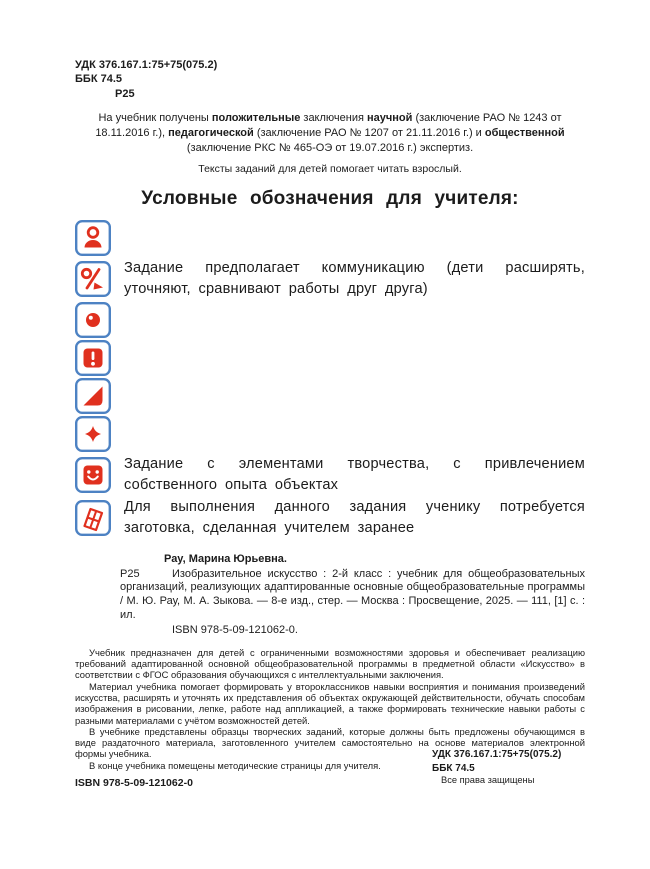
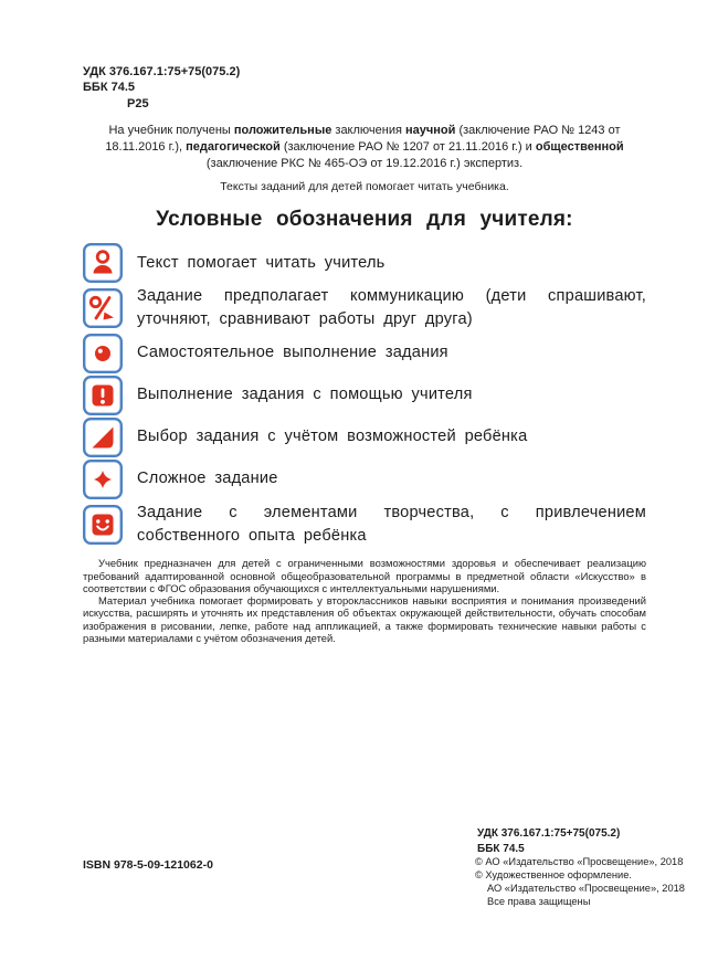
  УДК 376.167.1:75+75(075.2)
  ББК 74.5
  Р25
- На учебник получены положительные заключения научной (заключение РАО № 1243 от 18.11.2016 г.), педагогической (заключение РАО № 1207 от 21.11.2016 г.) и общественной (заключение РКС № 465-ОЭ от 19.07.2016 г.) экспертиз.
+ На учебник получены положительные заключения научной (заключение РАО № 1243 от 18.11.2016 г.), педагогической (заключение РАО № 1207 от 21.11.2016 г.) и общественной (заключение РКС № 465-ОЭ от 19.12.2016 г.) экспертиз.
- Тексты заданий для детей помогает читать взрослый.
+ Тексты заданий для детей помогает читать учебника.
  Условные обозначения для учителя:
+ Текст помогает читать учитель
- Задание предполагает коммуникацию (дети расширять, уточняют, сравнивают работы друг друга)
+ Задание предполагает коммуникацию (дети спрашивают, уточняют, сравнивают работы друг друга)
+ Самостоятельное выполнение задания
+ Выполнение задания с помощью учителя
+ Выбор задания с учётом возможностей ребёнка
+ Сложное задание
- Задание с элементами творчества, с привлечением собственного опыта объектах
+ Задание с элементами творчества, с привлечением собственного опыта ребёнка
- Для выполнения данного задания ученику потребуется заготовка, сделанная учителем заранее
- Рау, Марина Юрьевна.
- Р25 Изобразительное искусство : 2-й класс : учебник для общеобразовательных организаций, реализующих адаптированные основные общеобразовательные программы / М. Ю. Рау, М. А. Зыкова. — 8-е изд., стер. — Москва : Просвещение, 2025. — 111, [1] с. : ил.
- ISBN 978-5-09-121062-0.
- Учебник предназначен для детей с ограниченными возможностями здоровья и обеспечивает реализацию требований адаптированной основной общеобразовательной программы в предметной области «Искусство» в соответствии с ФГОС образования обучающихся с интеллектуальными заключения.
+ Учебник предназначен для детей с ограниченными возможностями здоровья и обеспечивает реализацию требований адаптированной основной общеобразовательной программы в предметной области «Искусство» в соответствии с ФГОС образования обучающихся с интеллектуальными нарушениями.
- Материал учебника помогает формировать у второклассников навыки восприятия и понимания произведений искусства, расширять и уточнять их представления об объектах окружающей действительности, обучать способам изображения в рисовании, лепке, работе над аппликацией, а также формировать технические навыки работы с разными материалами с учётом возможностей детей.
+ Материал учебника помогает формировать у второклассников навыки восприятия и понимания произведений искусства, расширять и уточнять их представления об объектах окружающей действительности, обучать способам изображения в рисовании, лепке, работе над аппликацией, а также формировать технические навыки работы с разными материалами с учётом обозначения детей.
- В учебнике представлены образцы творческих заданий, которые должны быть предложены обучающимся в виде раздаточного материала, заготовленного учителем самостоятельно на основе материалов электронной формы учебника.
- В конце учебника помещены методические страницы для учителя.
  УДК 376.167.1:75+75(075.2)
  ББК 74.5
  ISBN 978-5-09-121062-0
+ © АО «Издательство «Просвещение», 2018
+ © Художественное оформление.
+ АО «Издательство «Просвещение», 2018
  Все права защищены
